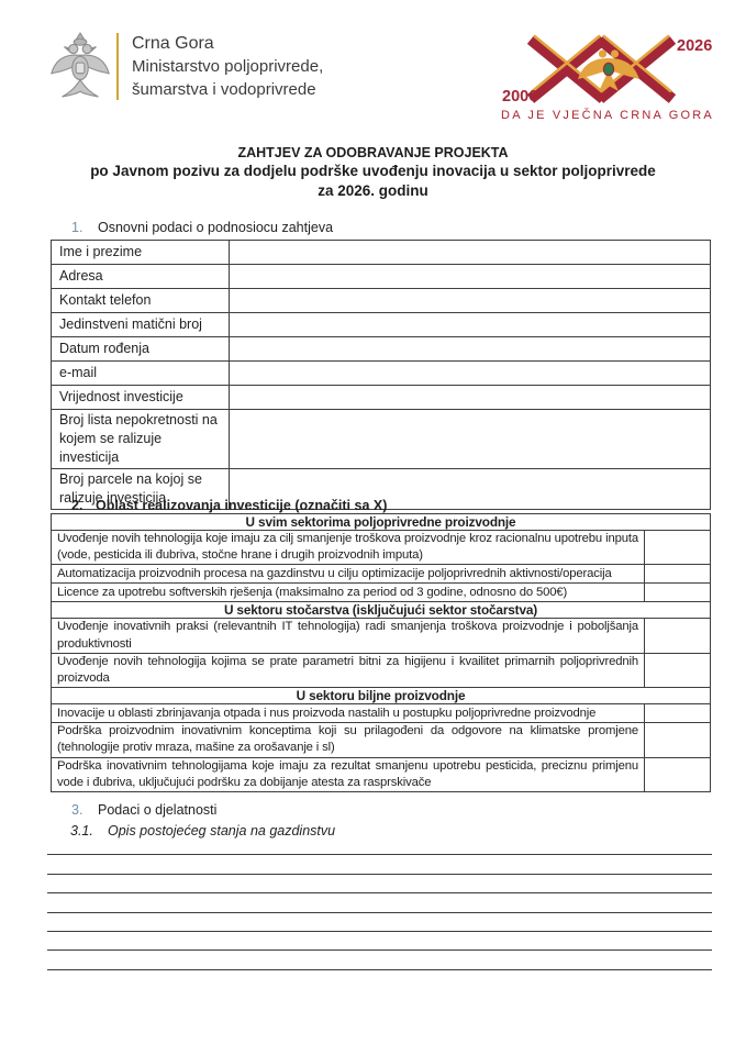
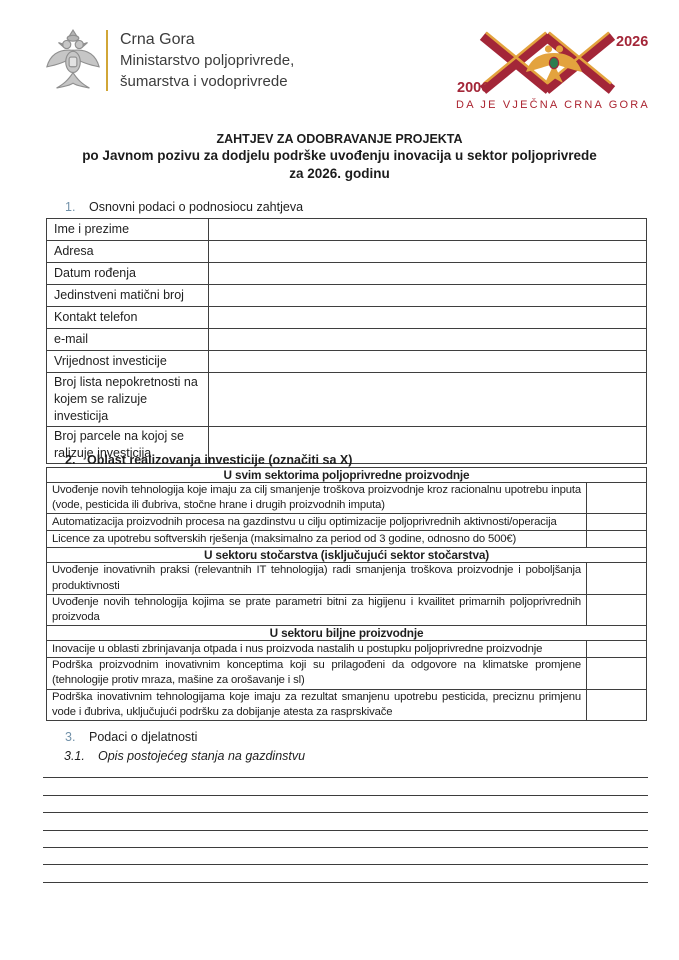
  Crna Gora
  Ministarstvo poljoprivrede,
  šumarstva i vodoprivrede
  2006
  2026
  DA JE VJEČNA CRNA GORA
  ZAHTJEV ZA ODOBRAVANJE PROJEKTA
  po Javnom pozivu za dodjelu podrške uvođenju inovacija u sektor poljoprivrede
  za 2026. godinu
  1. Osnovni podaci o podnosiocu zahtjeva
  Ime i prezime
  Adresa
- Kontakt telefon
+ Datum rođenja
  Jedinstveni matični broj
- Datum rođenja
+ Kontakt telefon
  e-mail
  Vrijednost investicije
  Broj lista nepokretnosti na kojem se ralizuje investicija
  Broj parcele na kojoj se ralizuje investicija
  2. Oblast realizovanja investicije (označiti sa X)
  U svim sektorima poljoprivredne proizvodnje
  Uvođenje novih tehnologija koje imaju za cilj smanjenje troškova proizvodnje kroz racionalnu upotrebu inputa (vode, pesticida ili đubriva, stočne hrane i drugih proizvodnih imputa)
  Automatizacija proizvodnih procesa na gazdinstvu u cilju optimizacije poljoprivrednih aktivnosti/operacija
  Licence za upotrebu softverskih rješenja (maksimalno za period od 3 godine, odnosno do 500€)
  U sektoru stočarstva (isključujući sektor stočarstva)
  Uvođenje inovativnih praksi (relevantnih IT tehnologija) radi smanjenja troškova proizvodnje i poboljšanja produktivnosti
  Uvođenje novih tehnologija kojima se prate parametri bitni za higijenu i kvailitet primarnih poljoprivrednih proizvoda
  U sektoru biljne proizvodnje
  Inovacije u oblasti zbrinjavanja otpada i nus proizvoda nastalih u postupku poljoprivredne proizvodnje
  Podrška proizvodnim inovativnim konceptima koji su prilagođeni da odgovore na klimatske promjene (tehnologije protiv mraza, mašine za orošavanje i sl)
  Podrška inovativnim tehnologijama koje imaju za rezultat smanjenu upotrebu pesticida, preciznu primjenu vode i đubriva, uključujući podršku za dobijanje atesta za rasprskivače
  3. Podaci o djelatnosti
  3.1. Opis postojećeg stanja na gazdinstvu
